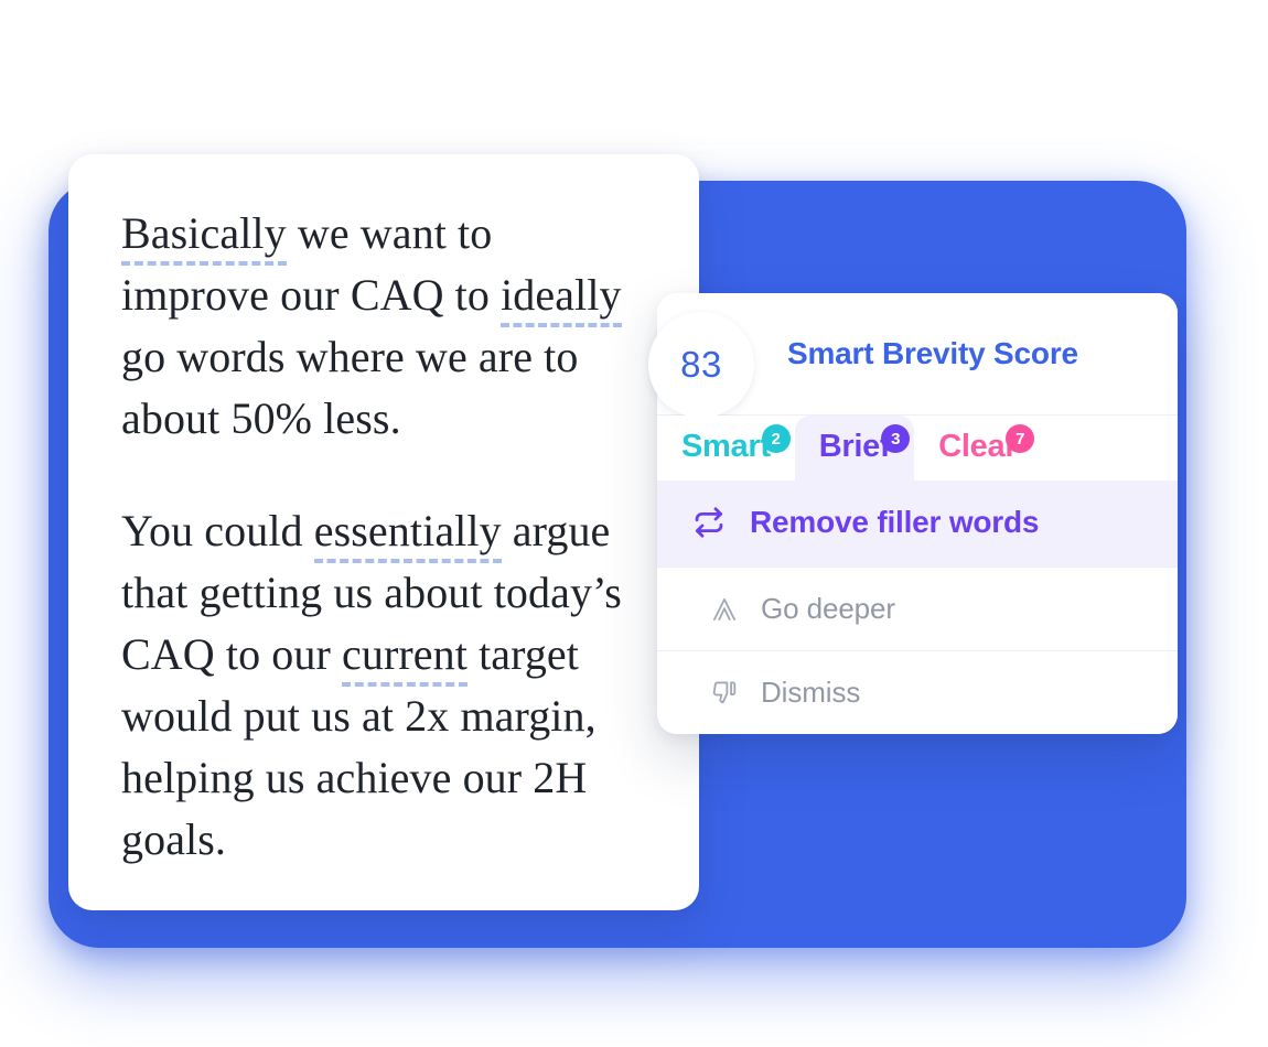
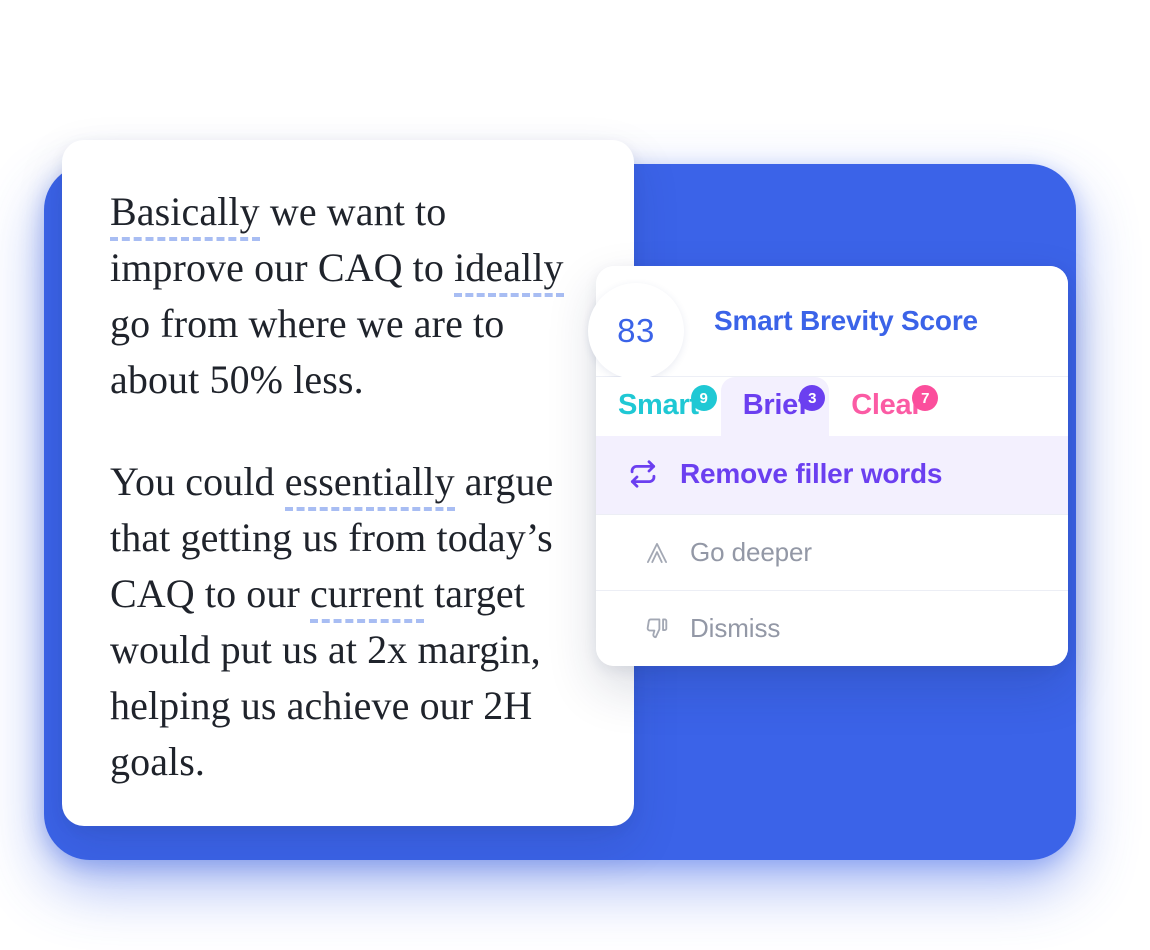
- Basically we want to improve our CAQ to ideally go words where we are to about 50% less.
+ Basically we want to improve our CAQ to ideally go from where we are to about 50% less.
- You could essentially argue that getting us about today’s CAQ to our current target would put us at 2x margin, helping us achieve our 2H goals.
+ You could essentially argue that getting us from today’s CAQ to our current target would put us at 2x margin, helping us achieve our 2H goals.
  83
  Smart Brevity Score
  Smar
- 2
+ 9
  Brie
  3
  Clea
  7
  Remove filler words
  Go deeper
  Dismiss
